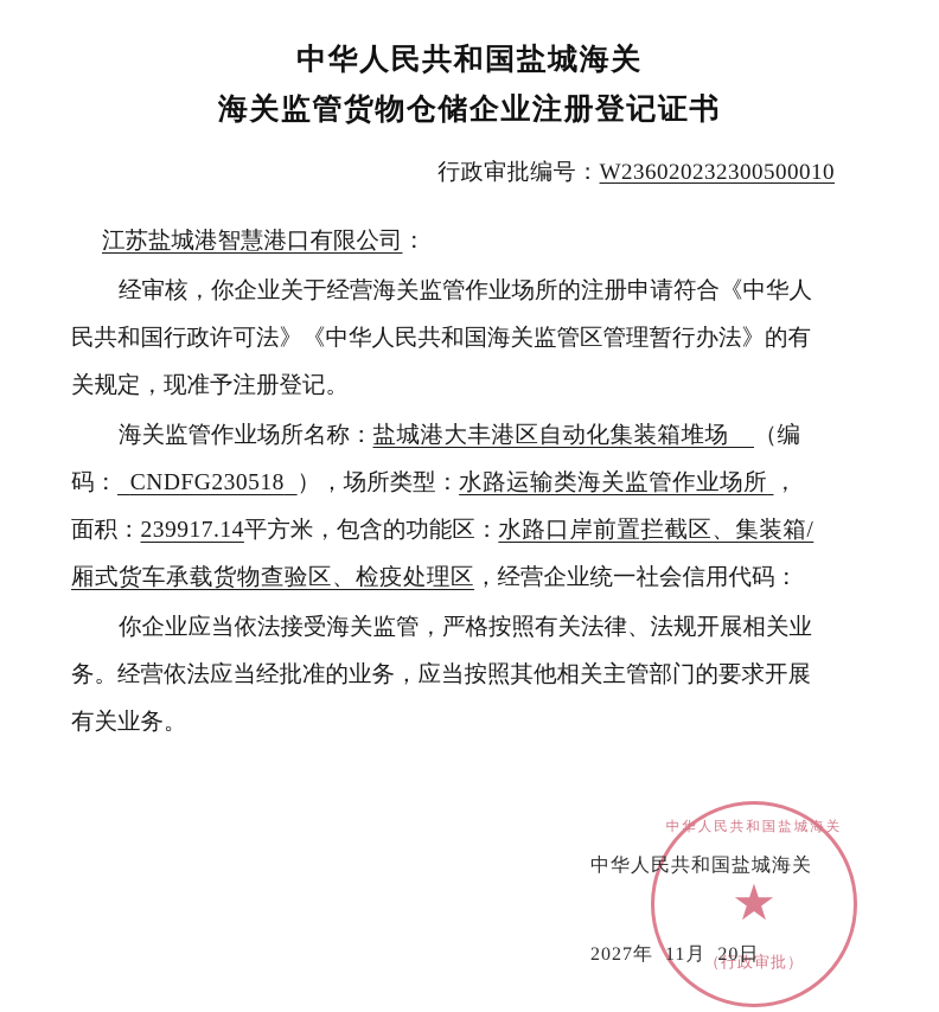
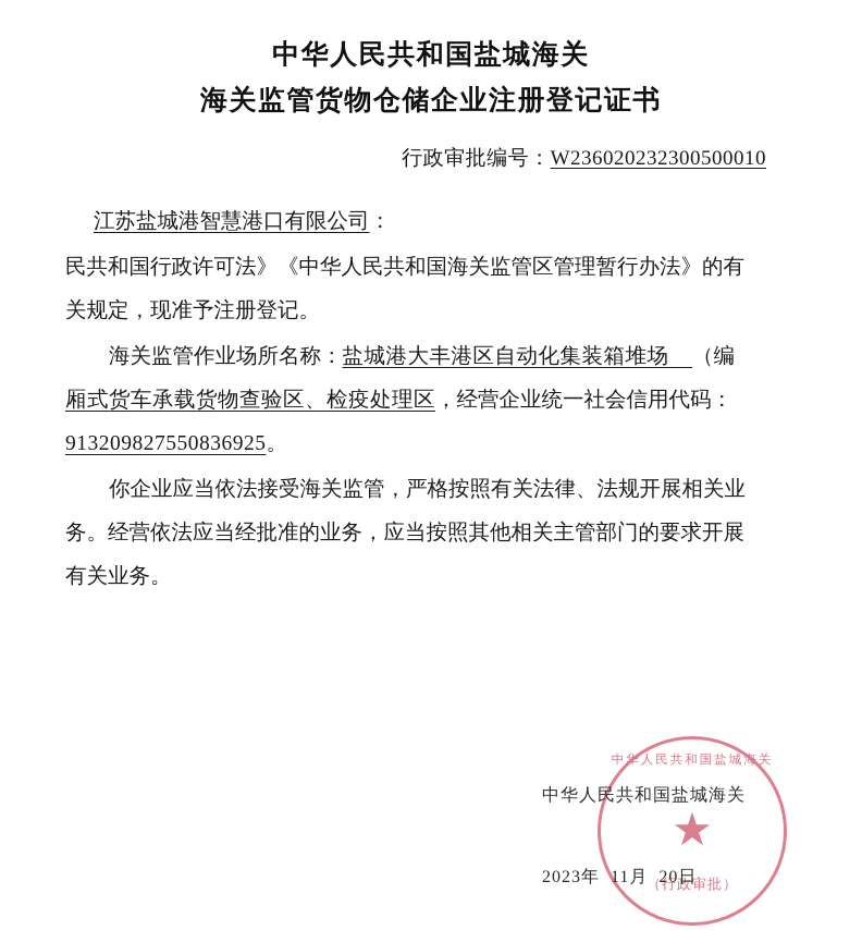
  中华人民共和国盐城海关
  海关监管货物仓储企业注册登记证书
  行政审批编号：W236020232300500010
  江苏盐城港智慧港口有限公司：
- 经审核，你企业关于经营海关监管作业场所的注册申请符合《中华人
  民共和国行政许可法》《中华人民共和国海关监管区管理暂行办法》的有
  关规定，现准予注册登记。
  海关监管作业场所名称：盐城港大丰港区自动化集装箱堆场 （编
- 码： CNDFG230518 ），场所类型：水路运输类海关监管作业场所 ，
- 面积：239917.14平方米，包含的功能区：水路口岸前置拦截区、集装箱/
  厢式货车承载货物查验区、检疫处理区，经营企业统一社会信用代码：
+ 913209827550836925。
  你企业应当依法接受海关监管，严格按照有关法律、法规开展相关业
  务。经营依法应当经批准的业务，应当按照其他相关主管部门的要求开展
  有关业务。
  中华人民共和国盐城海关
  ★
  （行政审批）
  中华人民共和国盐城海关
- 2027年 11月 20日
+ 2023年 11月 20日
